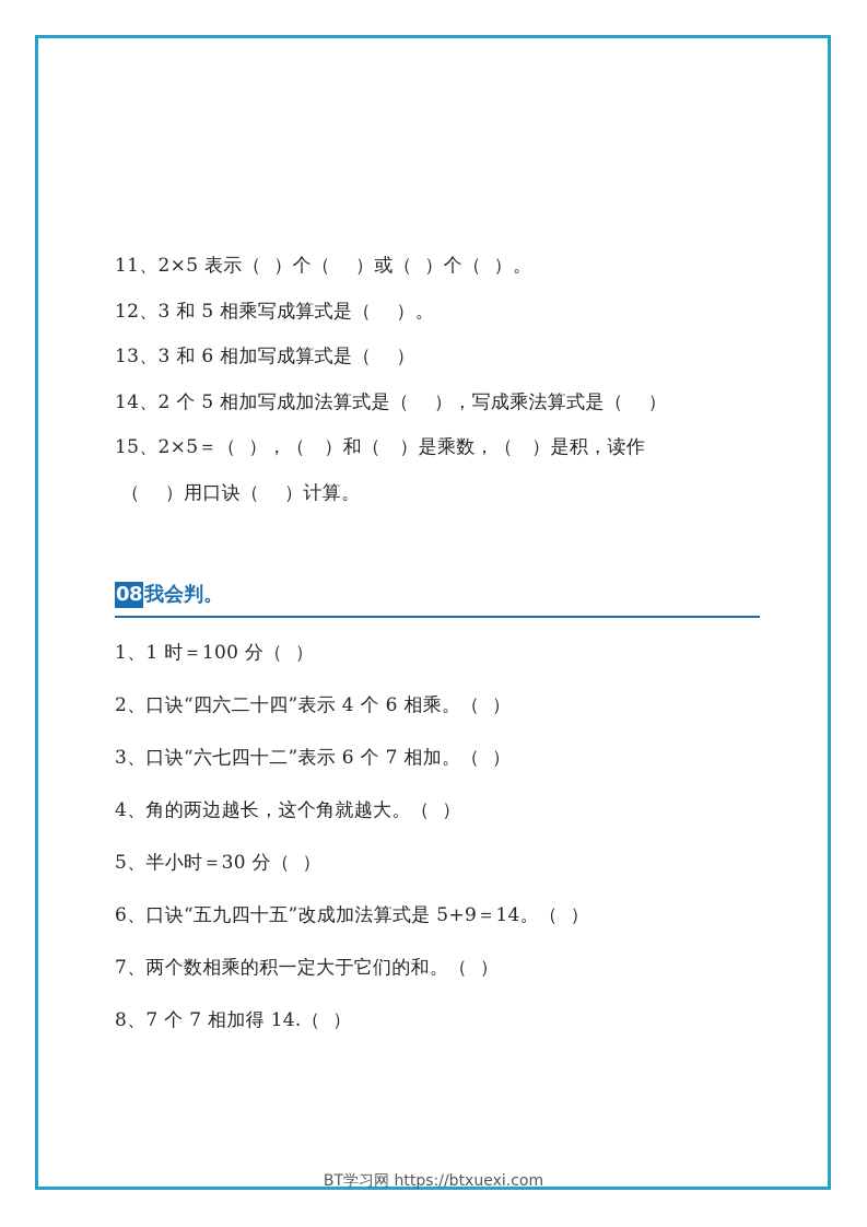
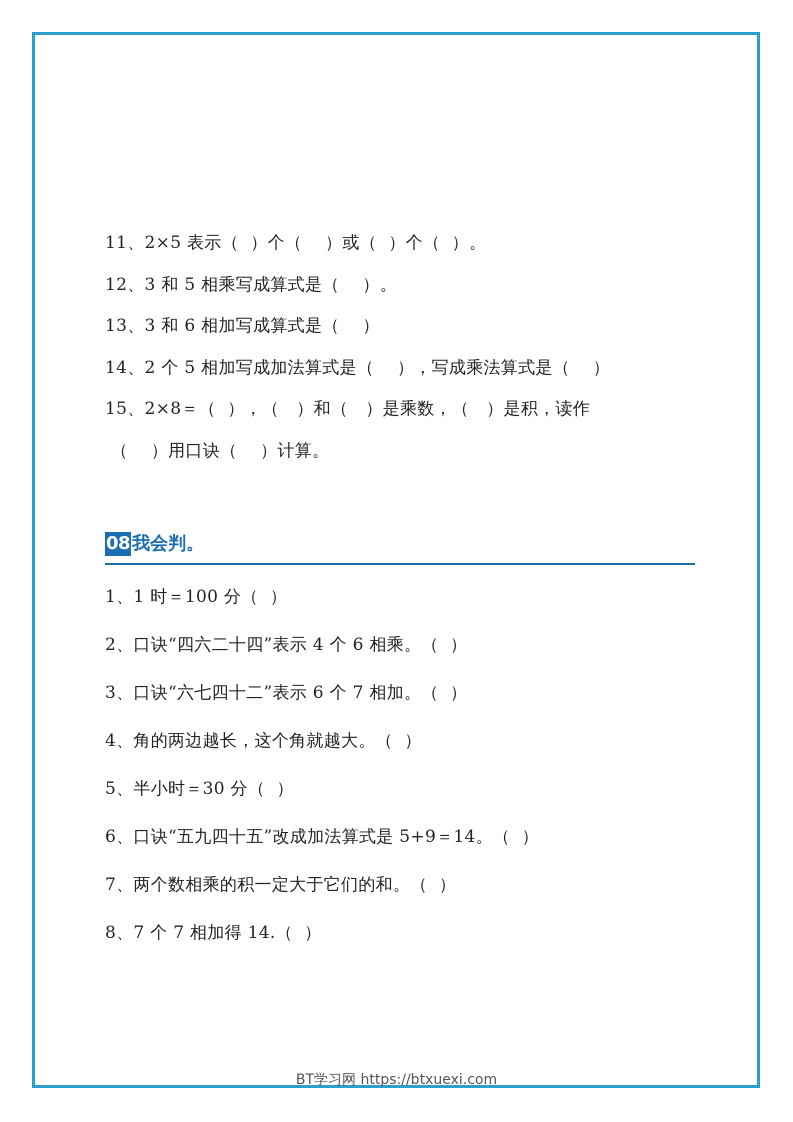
  11、2×5 表示（ ）个（ ）或（ ）个（ ）。
  12、3 和 5 相乘写成算式是（ ）。
  13、3 和 6 相加写成算式是（ ）
  14、2 个 5 相加写成加法算式是（ ），写成乘法算式是（ ）
- 15、2×5＝（ ），（ ）和（ ）是乘数，（ ）是积，读作
+ 15、2×8＝（ ），（ ）和（ ）是乘数，（ ）是积，读作
  （ ）用口诀（ ）计算。
  08
  我会判。
  1、1 时＝100 分（ ）
  2、口诀“四六二十四”表示 4 个 6 相乘。（ ）
  3、口诀“六七四十二”表示 6 个 7 相加。（ ）
  4、角的两边越长，这个角就越大。（ ）
  5、半小时＝30 分（ ）
  6、口诀“五九四十五”改成加法算式是 5+9＝14。（ ）
  7、两个数相乘的积一定大于它们的和。（ ）
  8、7 个 7 相加得 14.（ ）
  BT学习网 https://btxuexi.com
